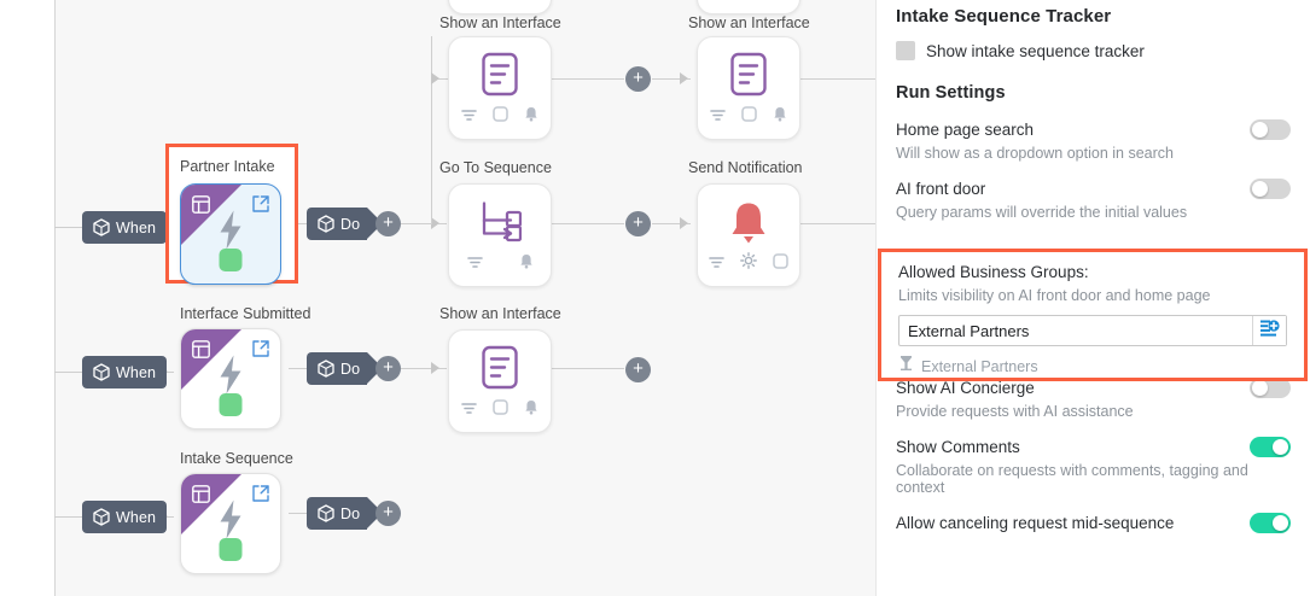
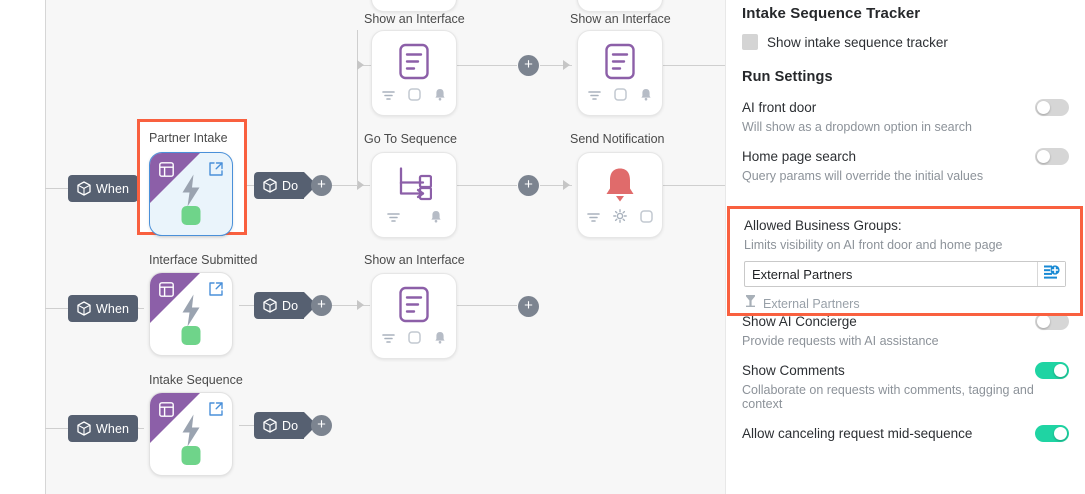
  +
  +
  +
  Show an Interface
  Show an Interface
  Go To Sequence
  Send Notification
  Show an Interface
  When
  When
  When
  Do
  Do
  Do
  +
  +
  +
  Interface Submitted
  Intake Sequence
  Partner Intake
  Intake Sequence Tracker
  Show intake sequence tracker
  Run Settings
- Home page search
+ AI front door
  Will show as a dropdown option in search
- AI front door
+ Home page search
  Query params will override the initial values
  Show AI Concierge
  Provide requests with AI assistance
  Show Comments
  Collaborate on requests with comments, tagging and context
  Allow canceling request mid-sequence
  Allowed Business Groups:
  Limits visibility on AI front door and home page
  External Partners
  External Partners
